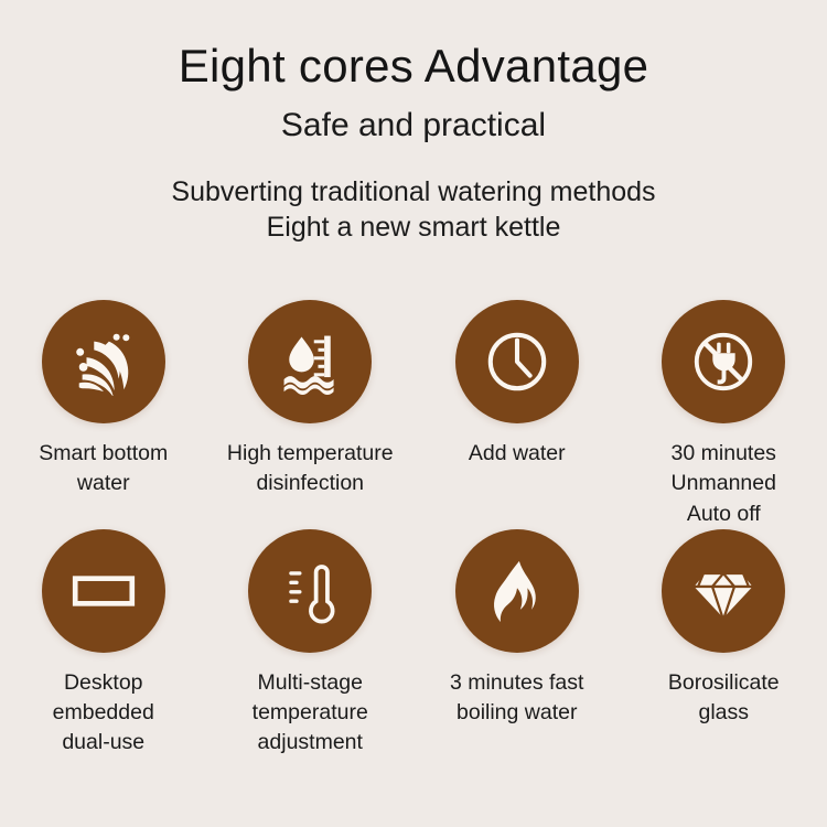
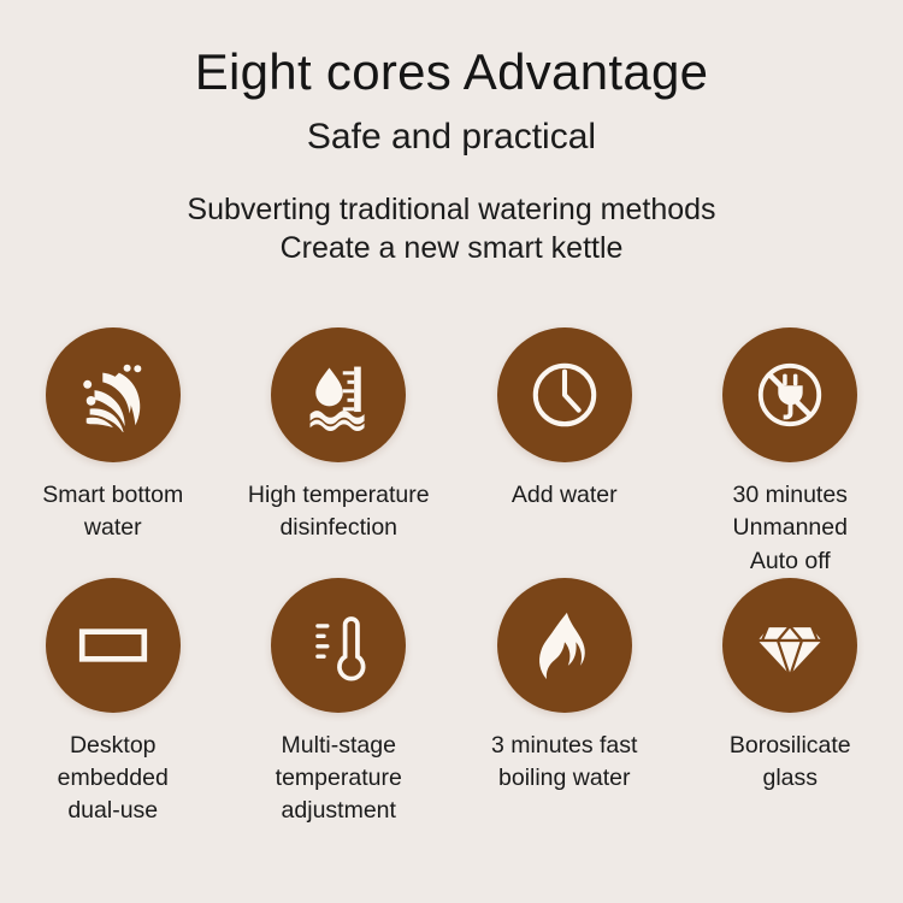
  Eight cores Advantage
  Safe and practical
  Subverting traditional watering methods
- Eight a new smart kettle
+ Create a new smart kettle
  Smart bottom
  water
  High temperature
  disinfection
  Add water
  30 minutes
  Unmanned
  Auto off
  Desktop
  embedded
  dual-use
  Multi-stage
  temperature
  adjustment
  3 minutes fast
  boiling water
  Borosilicate
  glass
